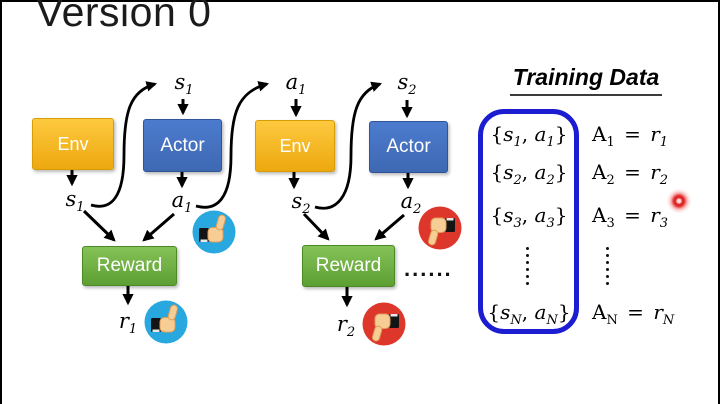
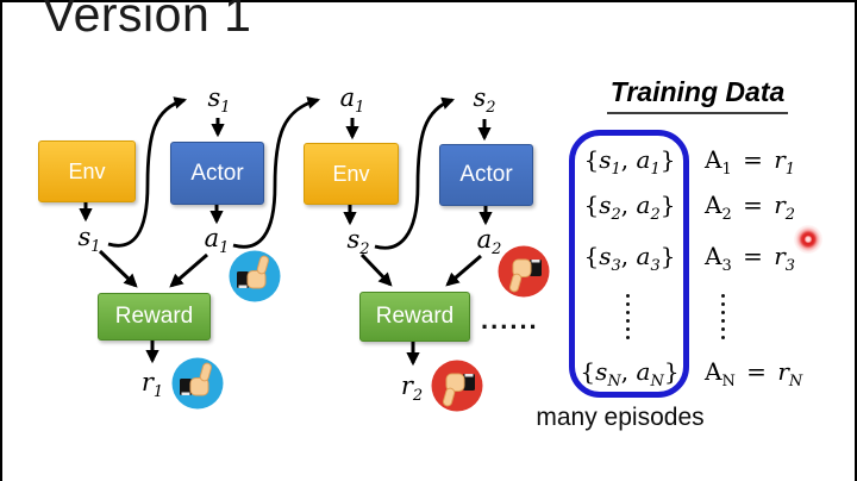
- Version 0
+ Version 1
  Env
  Actor
  Env
  Actor
  Reward
  Reward
  s1
  a1
  s2
  s1
  a1
  s2
  a2
  r1
  r2
  ......
  Training Data
  {s1, a1}
  {s2, a2}
  {s3, a3}
  {sN, aN}
  A1 = r1
  A2 = r2
  A3 = r3
  AN = rN
+ many episodes
